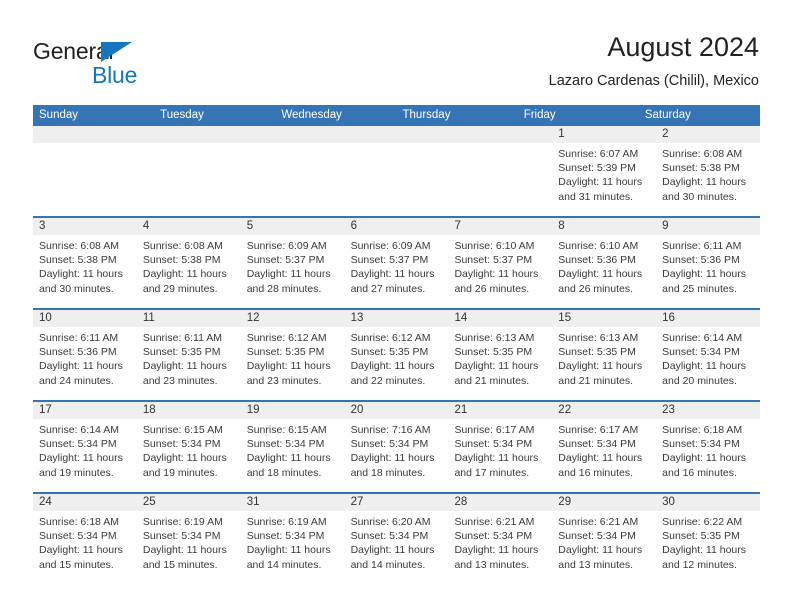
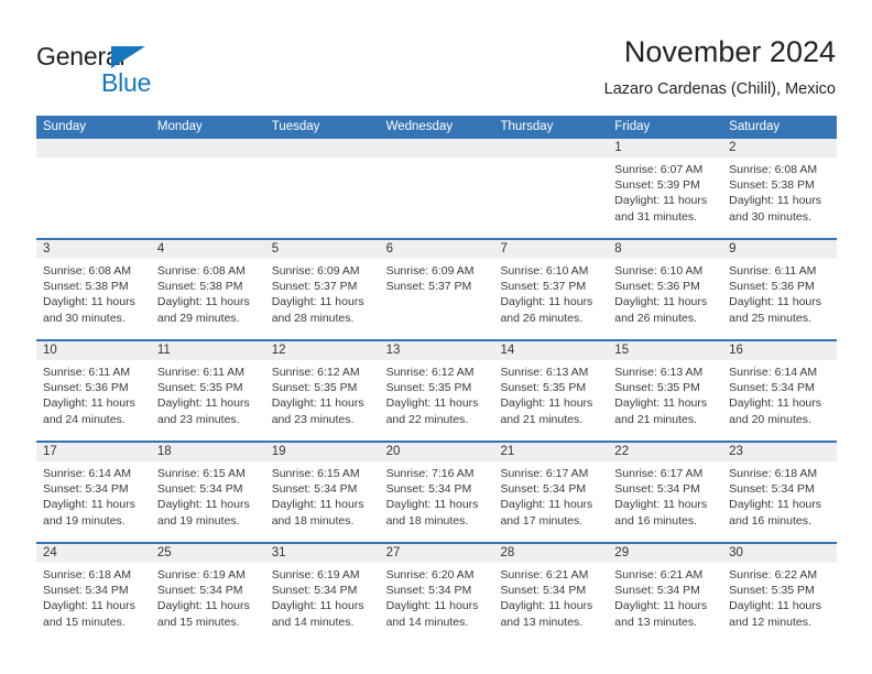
  Gener
  Blue
- August 2024
+ November 2024
  Lazaro Cardenas (Chilil), Mexico
  Sunday
+ Monday
  Tuesday
  Wednesday
  Thursday
  Friday
  Saturday
  1
  Sunrise: 6:07 AM
  Sunset: 5:39 PM
  Daylight: 11 hours and 31 minutes.
  2
  Sunrise: 6:08 AM
  Sunset: 5:38 PM
  Daylight: 11 hours and 30 minutes.
  3
  Sunrise: 6:08 AM
  Sunset: 5:38 PM
  Daylight: 11 hours and 30 minutes.
  4
  Sunrise: 6:08 AM
  Sunset: 5:38 PM
  Daylight: 11 hours and 29 minutes.
  5
  Sunrise: 6:09 AM
  Sunset: 5:37 PM
  Daylight: 11 hours and 28 minutes.
  6
  Sunrise: 6:09 AM
  Sunset: 5:37 PM
- Daylight: 11 hours and 27 minutes.
  7
  Sunrise: 6:10 AM
  Sunset: 5:37 PM
  Daylight: 11 hours and 26 minutes.
  8
  Sunrise: 6:10 AM
  Sunset: 5:36 PM
  Daylight: 11 hours and 26 minutes.
  9
  Sunrise: 6:11 AM
  Sunset: 5:36 PM
  Daylight: 11 hours and 25 minutes.
  10
  Sunrise: 6:11 AM
  Sunset: 5:36 PM
  Daylight: 11 hours and 24 minutes.
  11
  Sunrise: 6:11 AM
  Sunset: 5:35 PM
  Daylight: 11 hours and 23 minutes.
  12
  Sunrise: 6:12 AM
  Sunset: 5:35 PM
  Daylight: 11 hours and 23 minutes.
  13
  Sunrise: 6:12 AM
  Sunset: 5:35 PM
  Daylight: 11 hours and 22 minutes.
  14
  Sunrise: 6:13 AM
  Sunset: 5:35 PM
  Daylight: 11 hours and 21 minutes.
  15
  Sunrise: 6:13 AM
  Sunset: 5:35 PM
  Daylight: 11 hours and 21 minutes.
  16
  Sunrise: 6:14 AM
  Sunset: 5:34 PM
  Daylight: 11 hours and 20 minutes.
  17
  Sunrise: 6:14 AM
  Sunset: 5:34 PM
  Daylight: 11 hours and 19 minutes.
  18
  Sunrise: 6:15 AM
  Sunset: 5:34 PM
  Daylight: 11 hours and 19 minutes.
  19
  Sunrise: 6:15 AM
  Sunset: 5:34 PM
  Daylight: 11 hours and 18 minutes.
  20
  Sunrise: 7:16 AM
  Sunset: 5:34 PM
  Daylight: 11 hours and 18 minutes.
  21
  Sunrise: 6:17 AM
  Sunset: 5:34 PM
  Daylight: 11 hours and 17 minutes.
  22
  Sunrise: 6:17 AM
  Sunset: 5:34 PM
  Daylight: 11 hours and 16 minutes.
  23
  Sunrise: 6:18 AM
  Sunset: 5:34 PM
  Daylight: 11 hours and 16 minutes.
  24
  Sunrise: 6:18 AM
  Sunset: 5:34 PM
  Daylight: 11 hours and 15 minutes.
  25
  Sunrise: 6:19 AM
  Sunset: 5:34 PM
  Daylight: 11 hours and 15 minutes.
  31
  Sunrise: 6:19 AM
  Sunset: 5:34 PM
  Daylight: 11 hours and 14 minutes.
  27
  Sunrise: 6:20 AM
  Sunset: 5:34 PM
  Daylight: 11 hours and 14 minutes.
  28
  Sunrise: 6:21 AM
  Sunset: 5:34 PM
  Daylight: 11 hours and 13 minutes.
  29
  Sunrise: 6:21 AM
  Sunset: 5:34 PM
  Daylight: 11 hours and 13 minutes.
  30
  Sunrise: 6:22 AM
  Sunset: 5:35 PM
  Daylight: 11 hours and 12 minutes.
